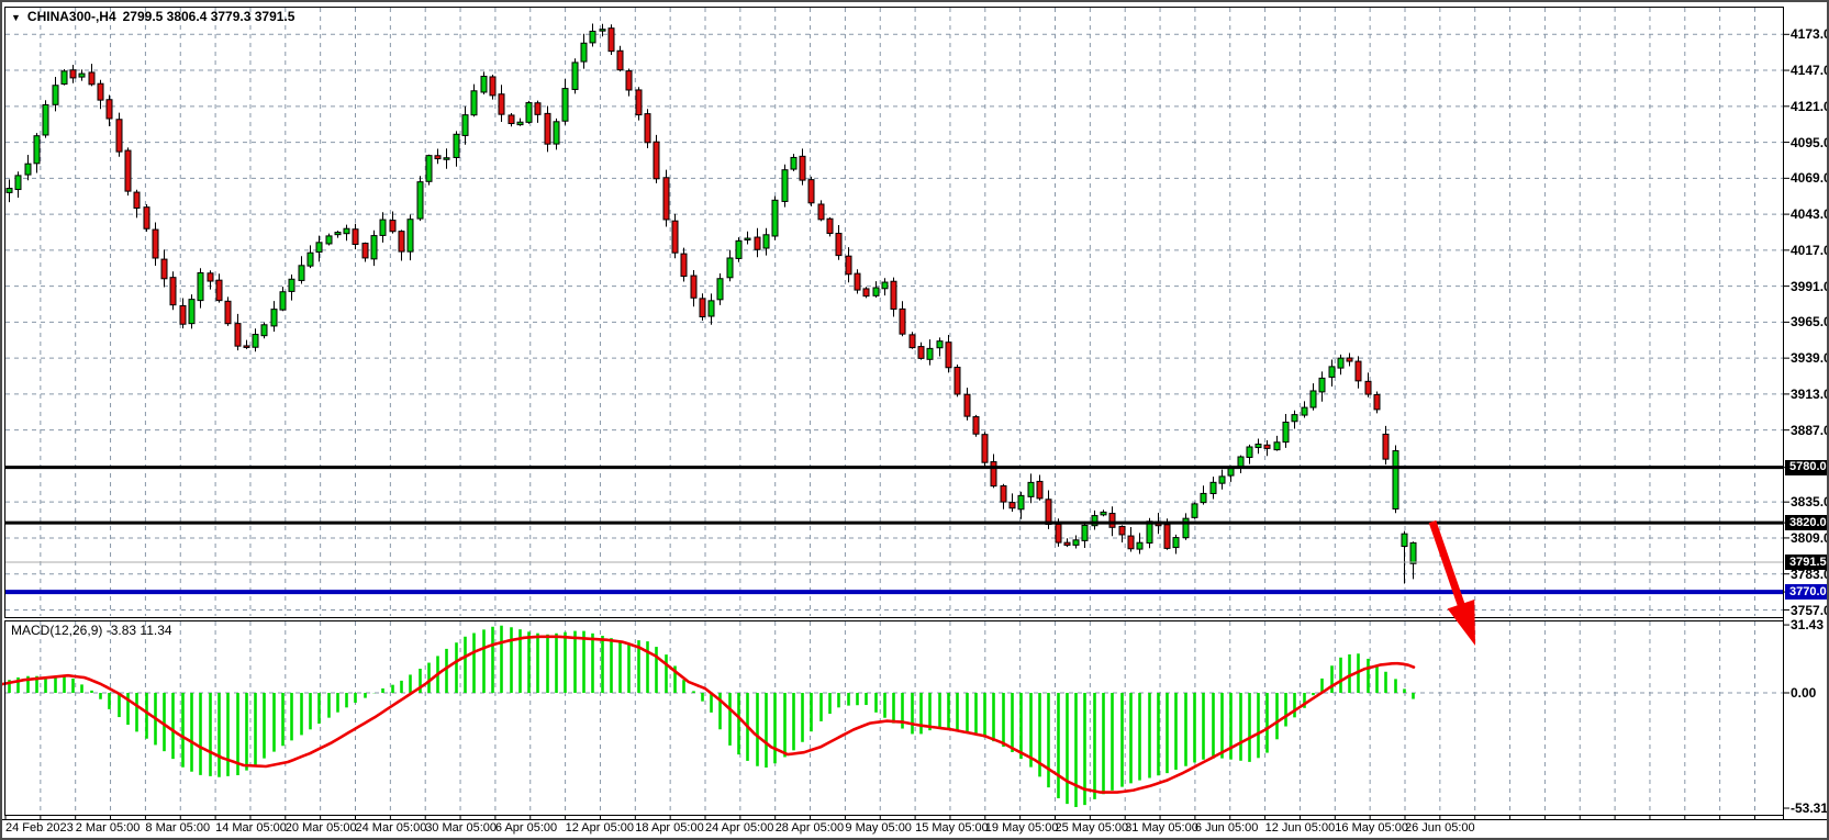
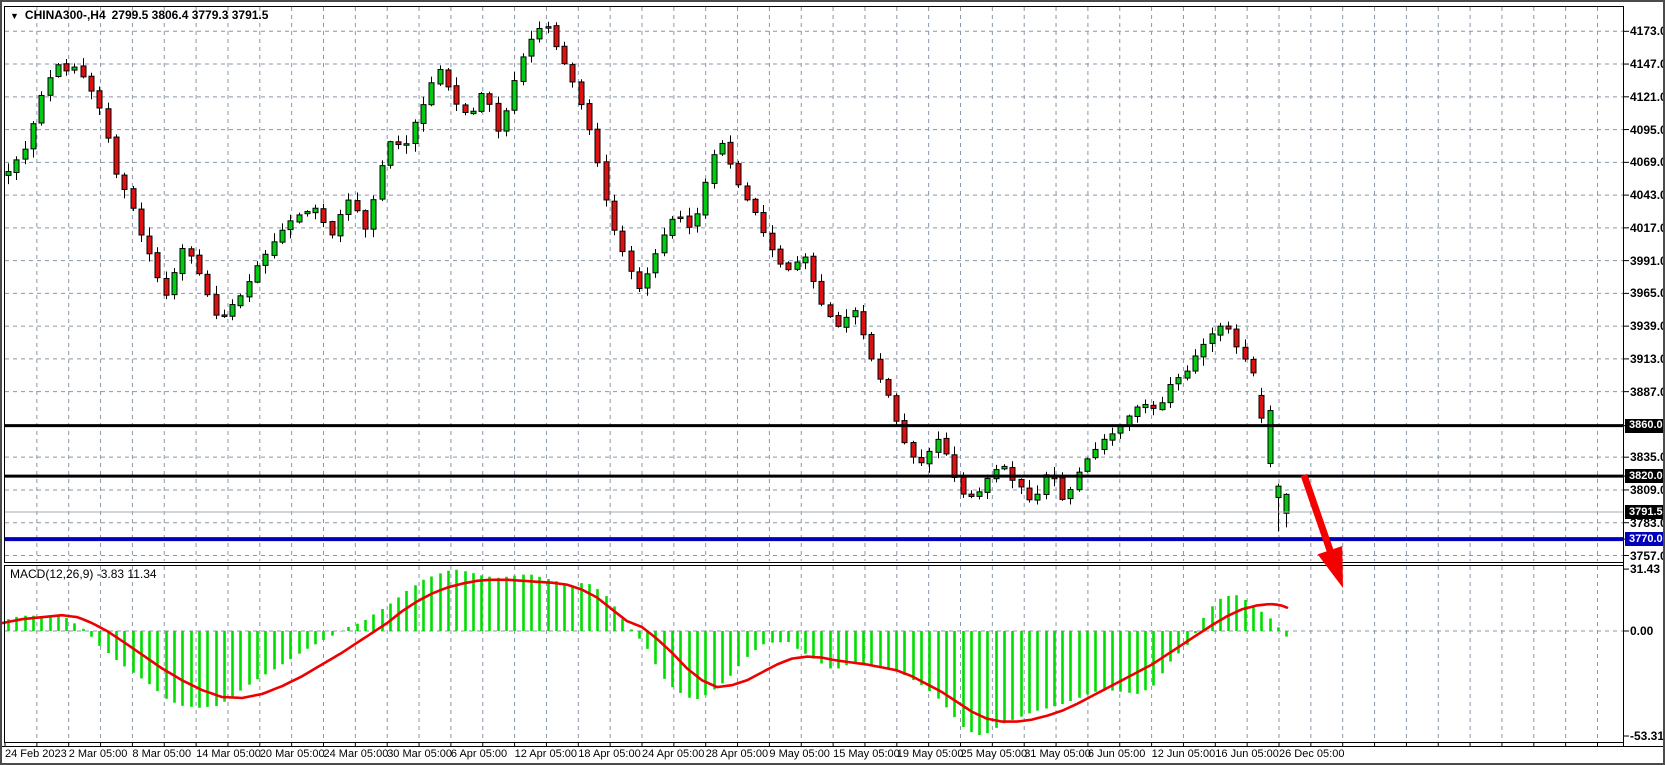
  ▼
  CHINA300-,H4
  2799.5 3806.4 3779.3 3791.5
  MACD(12,26,9) -3.83 11.34
  4173.
  4147.
  4121.
  4095.
  4069.
  4043.
  4017.
  3991.
  3965.
  3939.
  3913.
  3887.
  3835.
  3809.
  3783.
  3757.
  31.43
  0.00
  -53.31
- 5780.0
+ 3860.0
  3820.0
  3770.0
  3791.5
  24 Feb 2023
  2 Mar 05:00
  8 Mar 05:00
  14 Mar 05:00
  20 Mar 05:00
  24 Mar 05:00
  30 Mar 05:00
  6 Apr 05:00
  12 Apr 05:00
  18 Apr 05:00
  24 Apr 05:00
  28 Apr 05:00
  9 May 05:00
  15 May 05:00
  19 May 05:00
  25 May 05:00
  31 May 05:00
  6 Jun 05:00
  12 Jun 05:00
- 16 May 05:00
+ 16 Jun 05:00
- 26 Jun 05:00
+ 26 Dec 05:00
